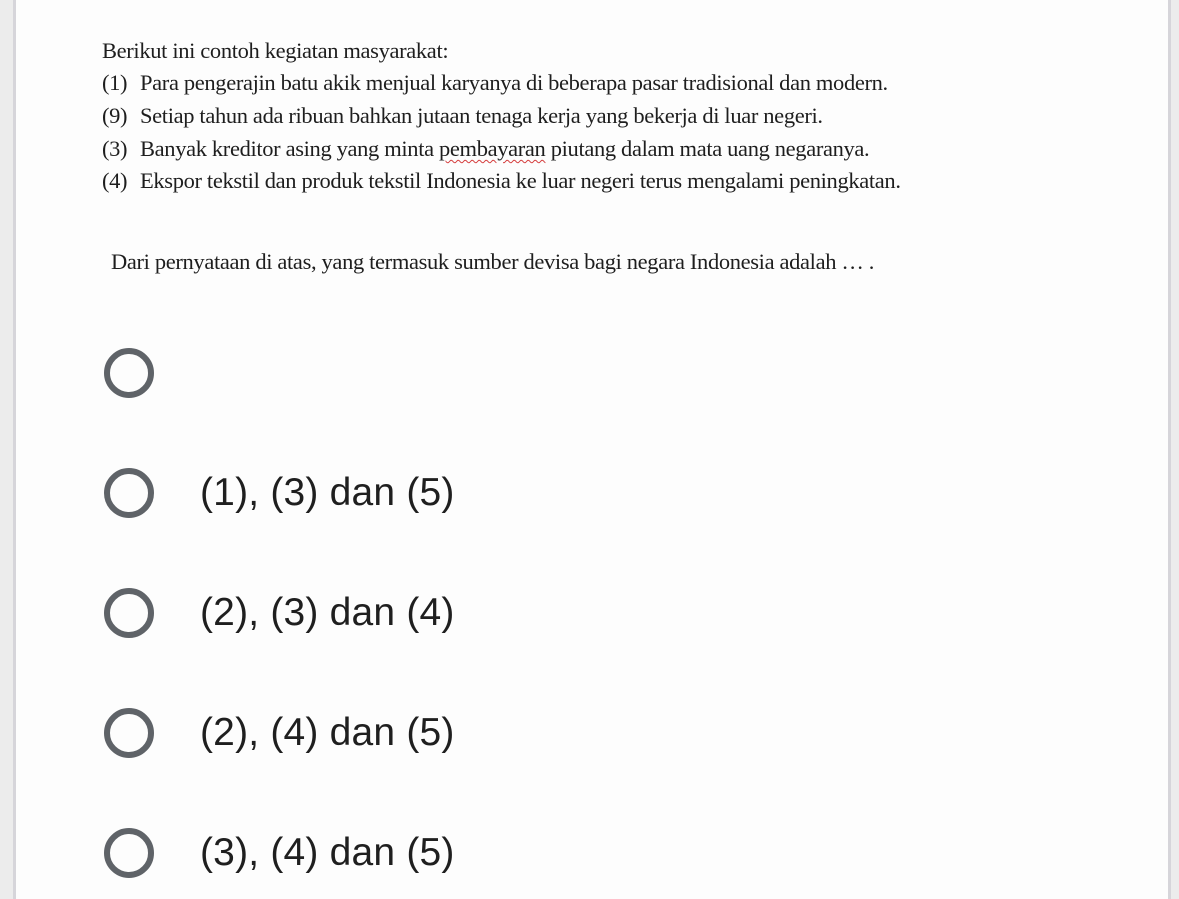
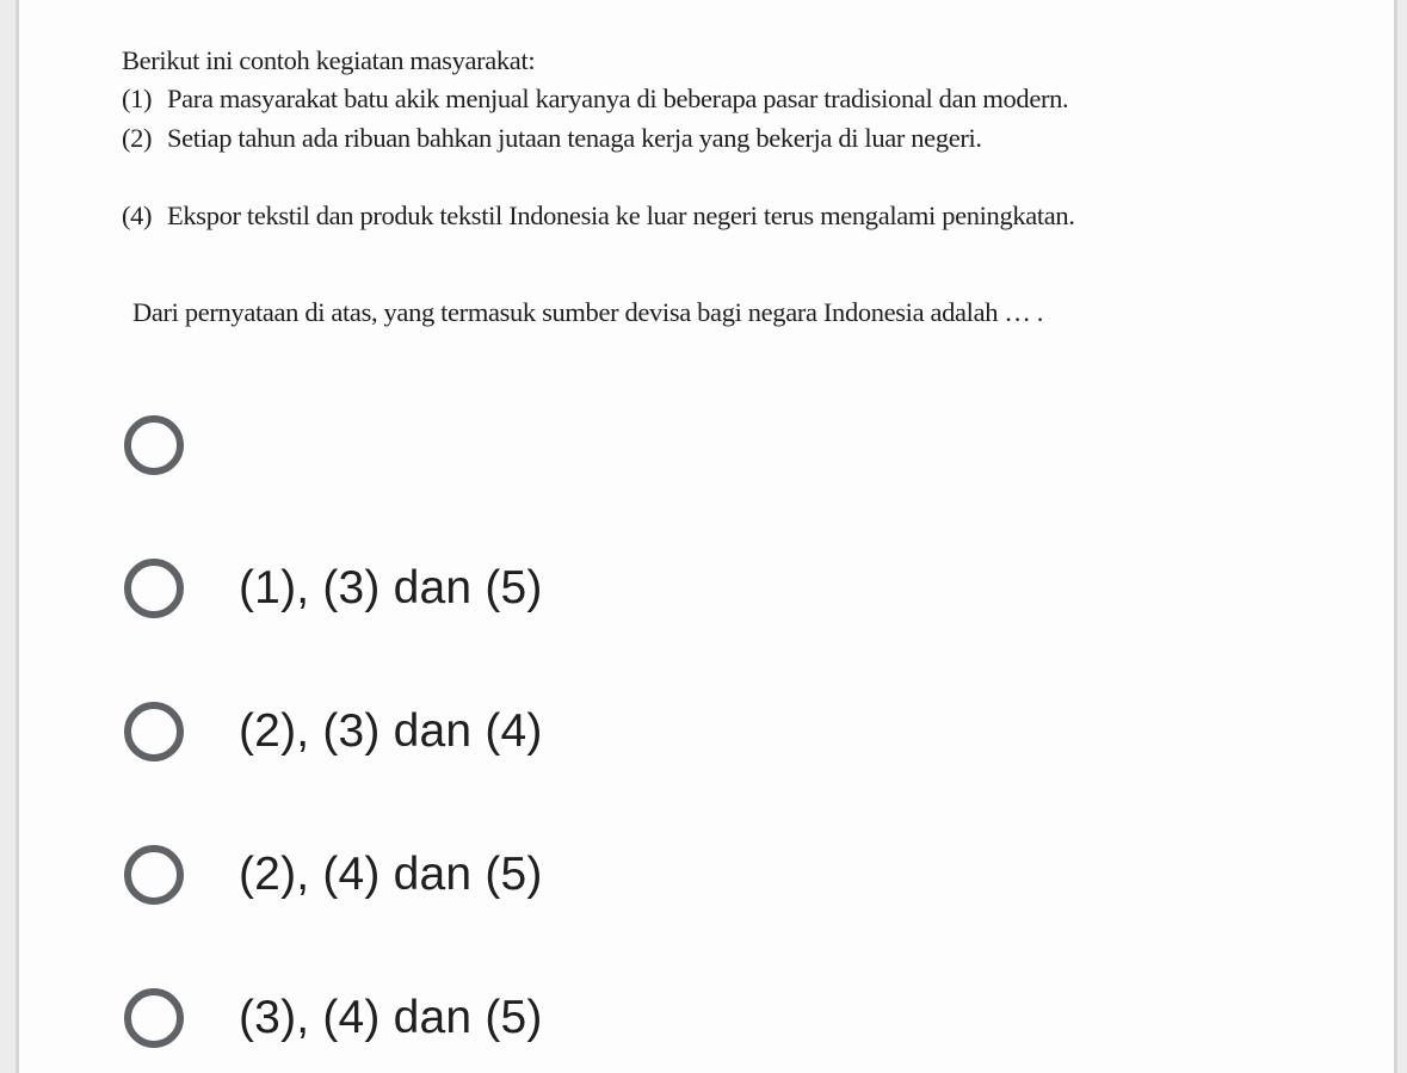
  Berikut ini contoh kegiatan masyarakat:
- (1) Para pengerajin batu akik menjual karyanya di beberapa pasar tradisional dan modern.
+ (1) Para masyarakat batu akik menjual karyanya di beberapa pasar tradisional dan modern.
- (9) Setiap tahun ada ribuan bahkan jutaan tenaga kerja yang bekerja di luar negeri.
+ (2) Setiap tahun ada ribuan bahkan jutaan tenaga kerja yang bekerja di luar negeri.
- (3) Banyak kreditor asing yang minta pembayaran piutang dalam mata uang negaranya.
  (4) Ekspor tekstil dan produk tekstil Indonesia ke luar negeri terus mengalami peningkatan.
  Dari pernyataan di atas, yang termasuk sumber devisa bagi negara Indonesia adalah … .
  (1), (3) dan (5)
  (2), (3) dan (4)
  (2), (4) dan (5)
  (3), (4) dan (5)
